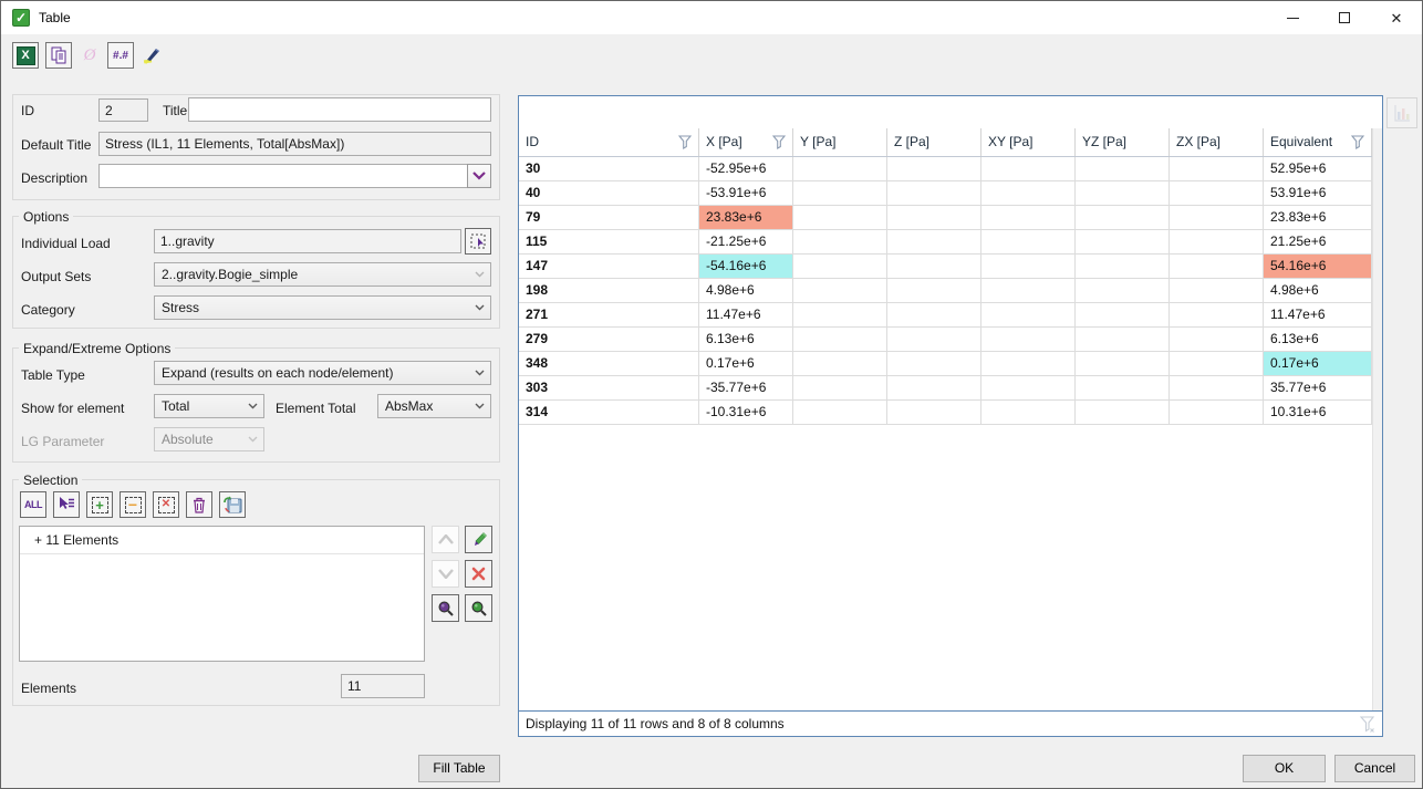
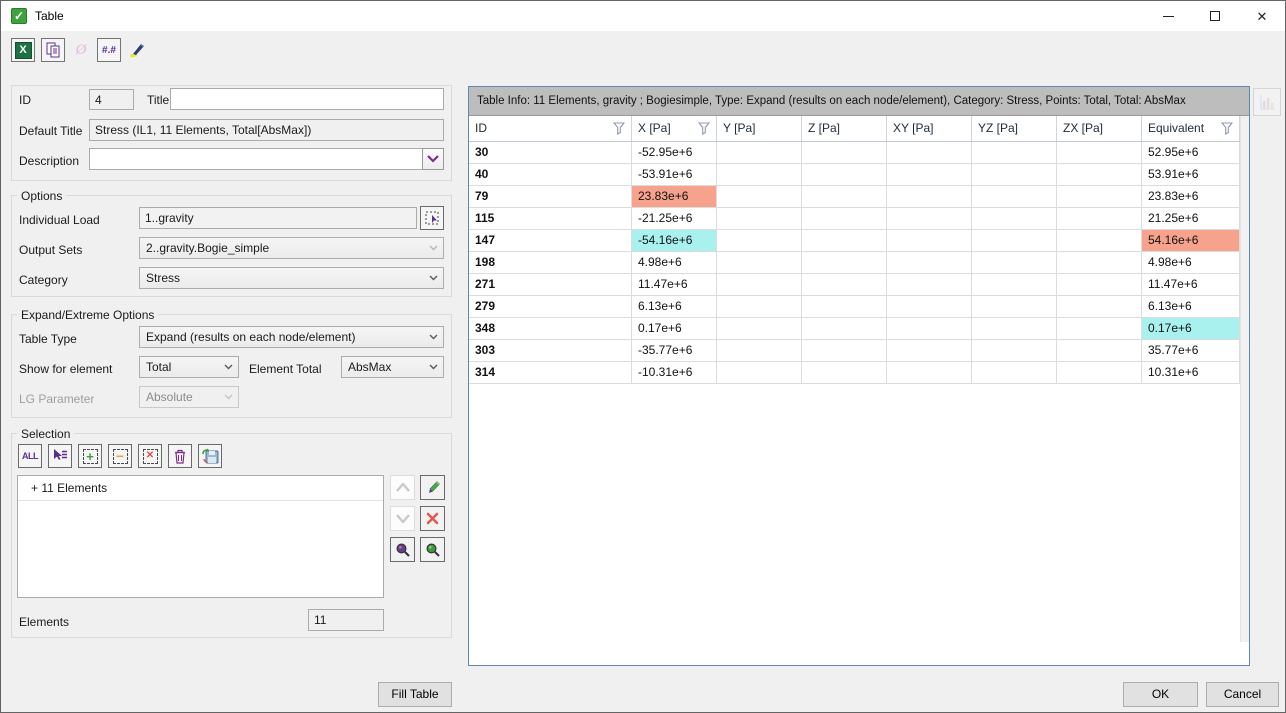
  ✓
  Table
  ✕
  X
  Ø
  #.#
  ID
- 2
+ 4
  Title
  Default Title
  Stress (IL1, 11 Elements, Total[AbsMax])
  Description
  Options
  Individual Load
  1..gravity
  Output Sets
  2..gravity.Bogie_simple
  Category
  Stress
  Expand/Extreme Options
  Table Type
  Expand (results on each node/element)
  Show for element
  Total
  Element Total
  AbsMax
  LG Parameter
  Absolute
  Selection
  ALL
  +
  −
  ✕
  + 11 Elements
  Elements
  11
+ Table Info: 11 Elements, gravity ; Bogiesimple, Type: Expand (results on each node/element), Category: Stress, Points: Total, Total: AbsMax
  ID
  X [Pa]
  Y [Pa]
  Z [Pa]
  XY [Pa]
  YZ [Pa]
  ZX [Pa]
  Equivalent
  30
  -52.95e+6
  52.95e+6
  40
  -53.91e+6
  53.91e+6
  79
  23.83e+6
  23.83e+6
  115
  -21.25e+6
  21.25e+6
  147
  -54.16e+6
  54.16e+6
  198
  4.98e+6
  4.98e+6
  271
  11.47e+6
  11.47e+6
  279
  6.13e+6
  6.13e+6
  348
  0.17e+6
  0.17e+6
  303
  -35.77e+6
  35.77e+6
  314
  -10.31e+6
  10.31e+6
- Displaying 11 of 11 rows and 8 of 8 columns
  Fill Table
  OK
  Cancel
